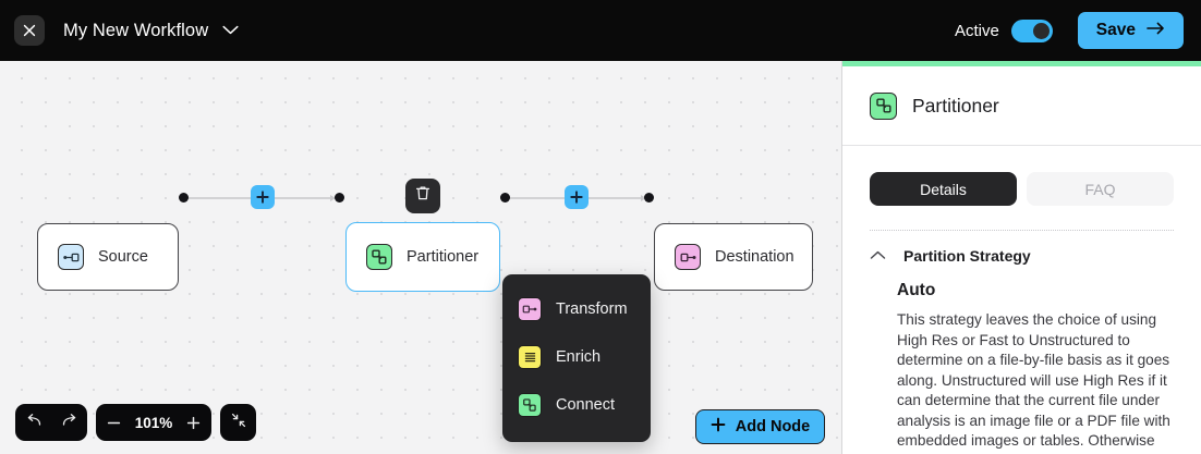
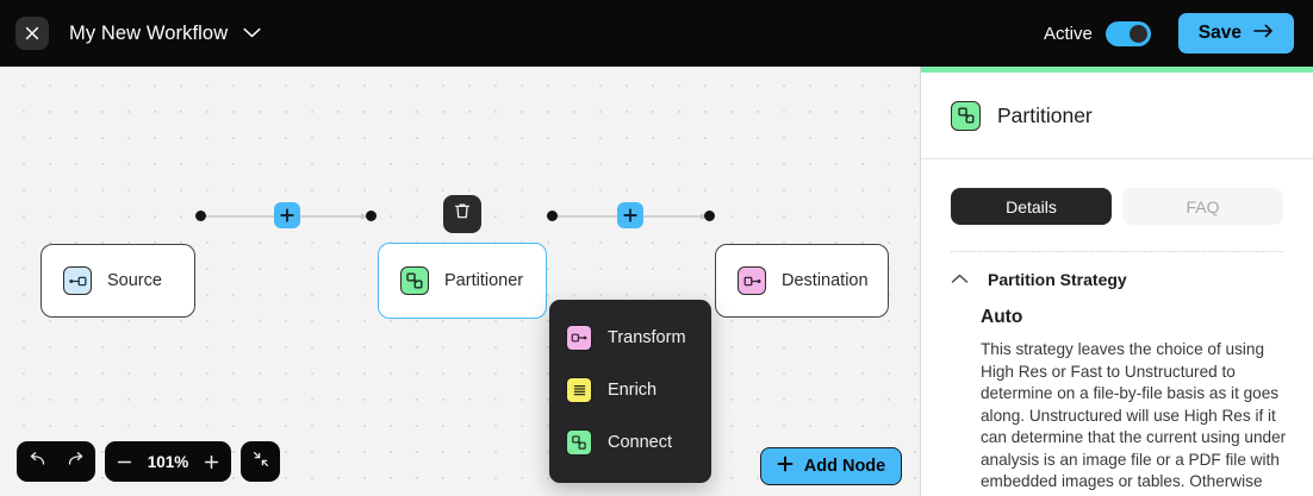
  My New Workflow
  Active
  Save
  Source
  Partitioner
  Destination
  Transform
  Enrich
  Connect
  101%
  Add Node
  Partitioner
  Details
  FAQ
  Partition Strategy
  Auto
- This strategy leaves the choice of using High Res or Fast to Unstructured to determine on a file-by-file basis as it goes along. Unstructured will use High Res if it can determine that the current file under analysis is an image file or a PDF file with embedded images or tables. Otherwise
+ This strategy leaves the choice of using High Res or Fast to Unstructured to determine on a file-by-file basis as it goes along. Unstructured will use High Res if it can determine that the current using under analysis is an image file or a PDF file with embedded images or tables. Otherwise
